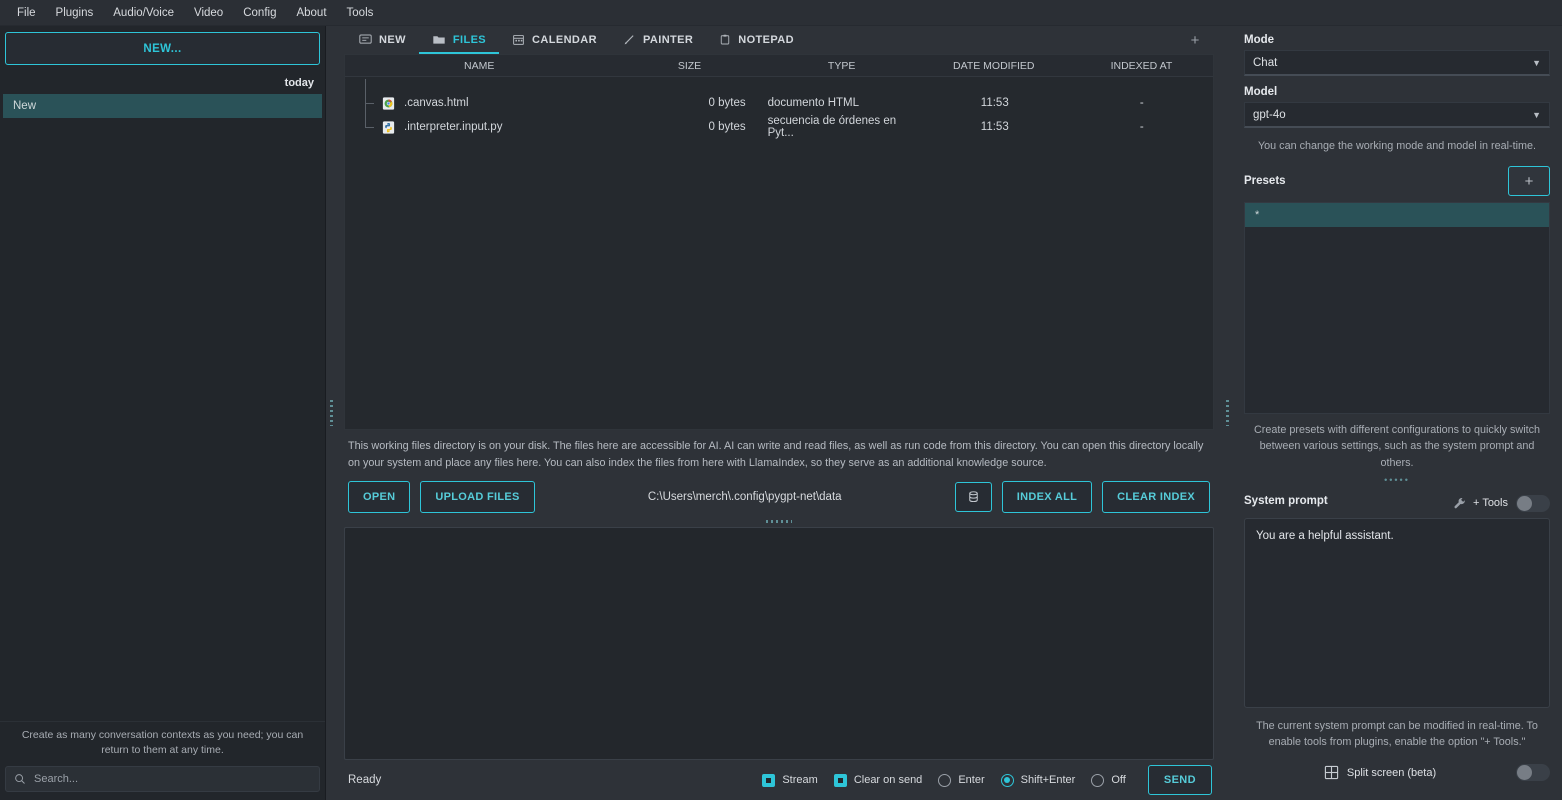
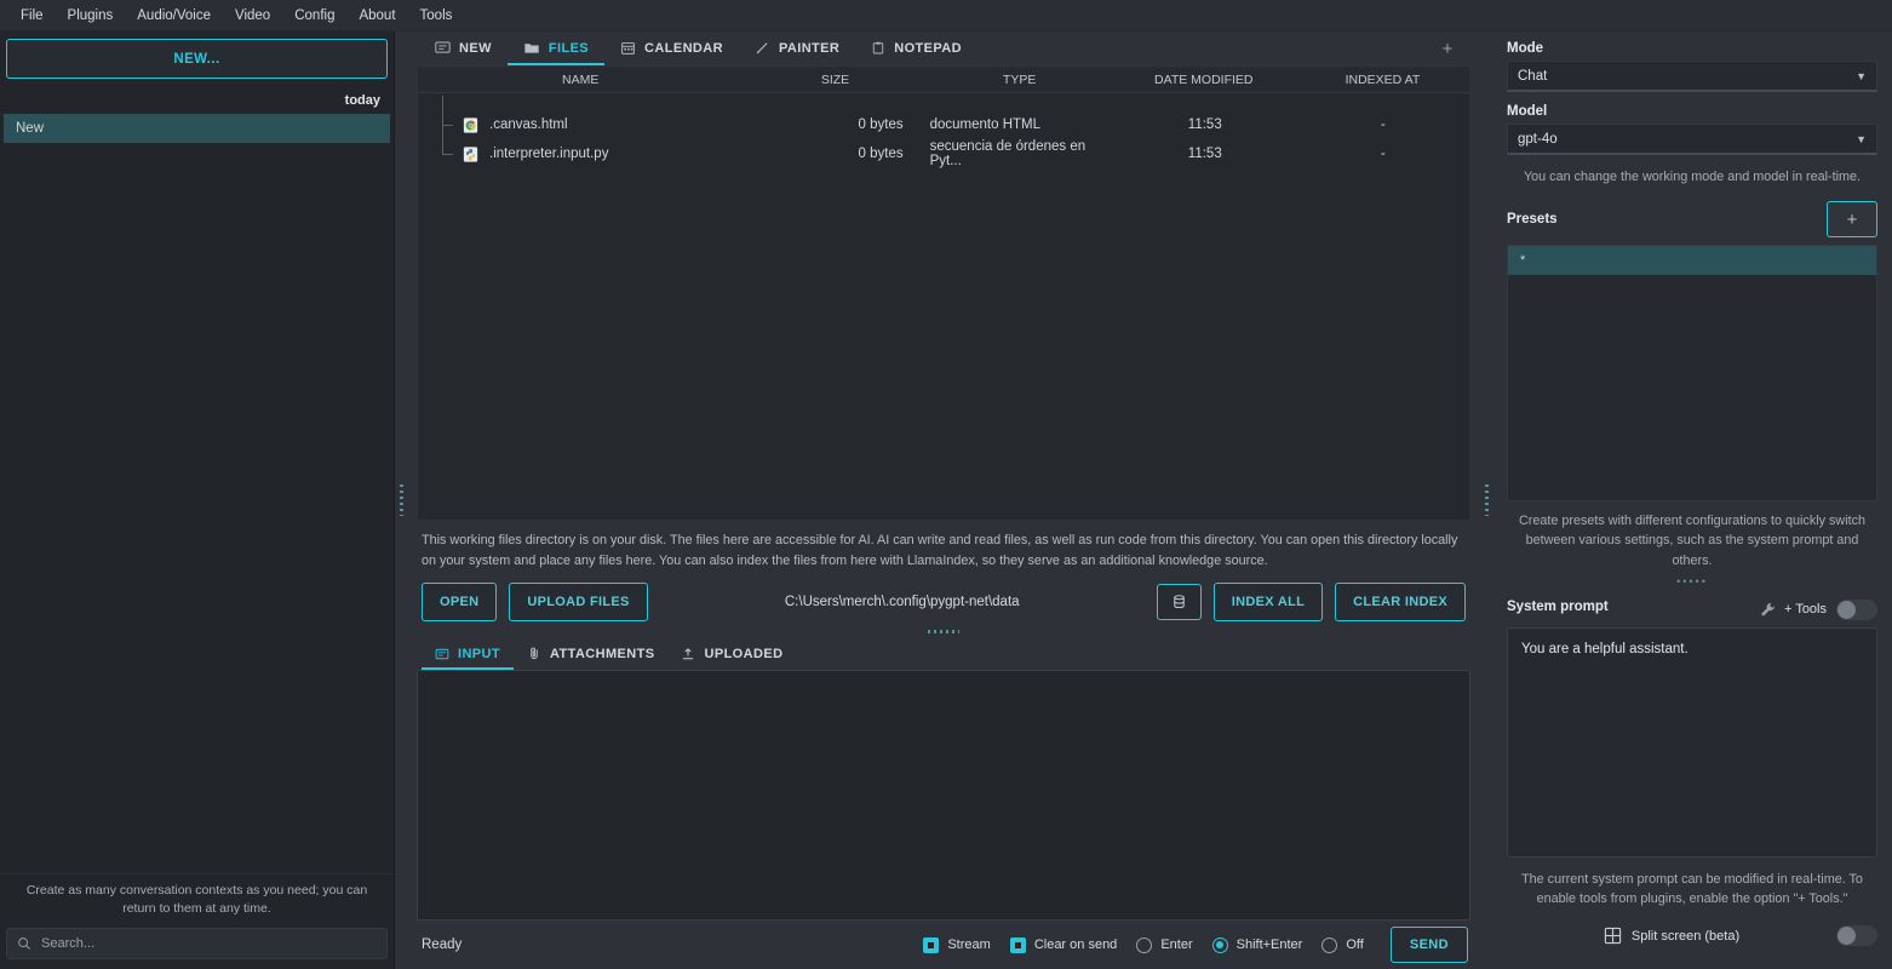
  File
  Plugins
  Audio/Voice
  Video
  Config
  About
  Tools
  NEW...
  today
  New
  Create as many conversation contexts as you need; you can return to them at any time.
  Search...
  NEW
  FILES
  CALENDAR
  PAINTER
  NOTEPAD
  +
  NAME
  SIZE
  TYPE
  DATE MODIFIED
  INDEXED AT
  .canvas.html
  0 bytes
  documento HTML
  11:53
  -
  .interpreter.input.py
  0 bytes
  secuencia de órdenes en Pyt...
  11:53
  -
  This working files directory is on your disk. The files here are accessible for AI. AI can write and read files, as well as run code from this directory. You can open this directory locally on your system and place any files here. You can also index the files from here with LlamaIndex, so they serve as an additional knowledge source.
  OPEN
  UPLOAD FILES
  C:\Users\merch\.config\pygpt-net\data
  INDEX ALL
  CLEAR INDEX
+ INPUT
+ ATTACHMENTS
+ UPLOADED
  Ready
  Stream
  Clear on send
  Enter
  Shift+Enter
  Off
  SEND
  Mode
  Chat
  ▼
  Model
  gpt-4o
  ▼
  You can change the working mode and model in real-time.
  Presets
  +
  *
  Create presets with different configurations to quickly switch between various settings, such as the system prompt and others.
  •••••
  System prompt
  + Tools
  You are a helpful assistant.
  The current system prompt can be modified in real-time. To enable tools from plugins, enable the option "+ Tools."
  Split screen (beta)
